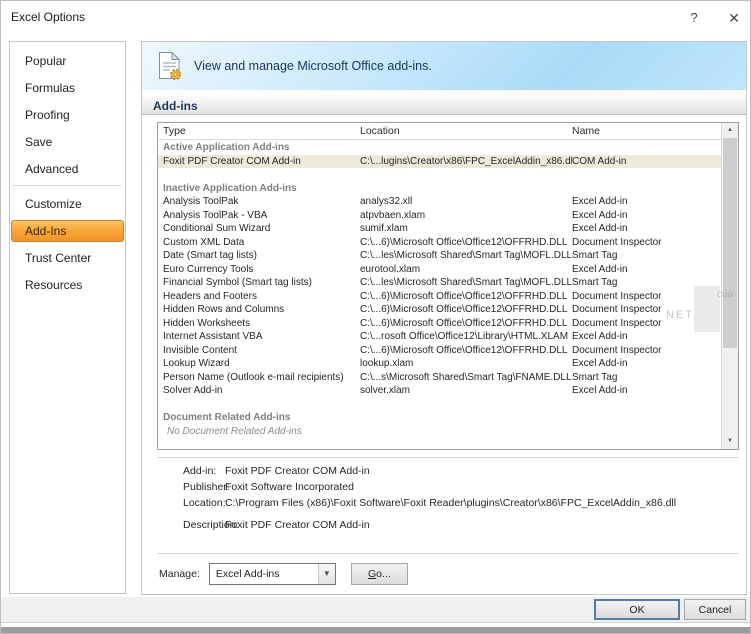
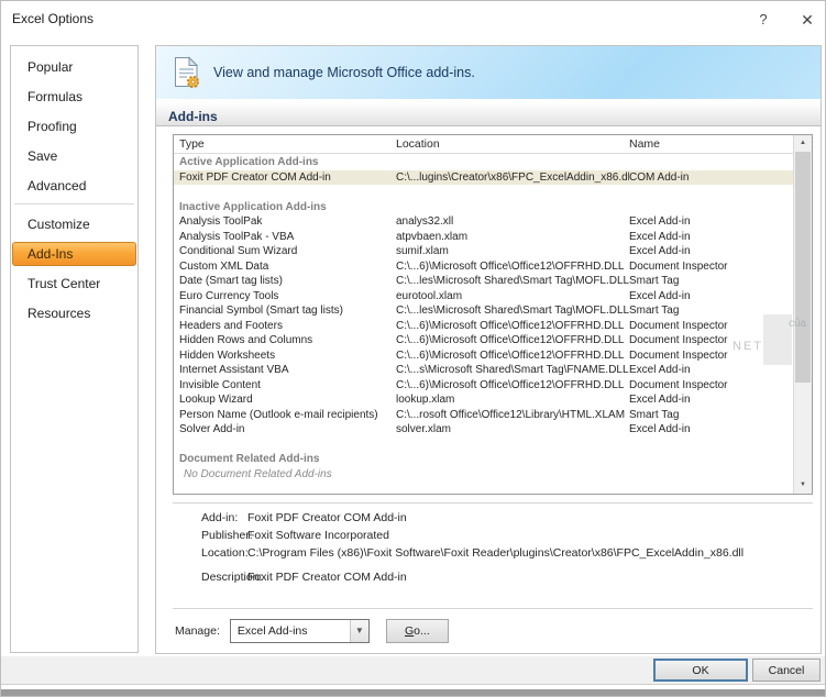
  Excel Options
  ?
  ✕
  Popular
  Formulas
  Proofing
  Save
  Advanced
  Customize
  Add-Ins
  Trust Center
  Resources
  View and manage Microsoft Office add-ins.
  Add-ins
  Type
  Location
  Name
  Active Application Add-ins
  Foxit PDF Creator COM Add-in
  C:\...lugins\Creator\x86\FPC_ExcelAddin_x86.dl
  COM Add-in
  Inactive Application Add-ins
  Analysis ToolPak
  analys32.xll
  Excel Add-in
  Analysis ToolPak - VBA
  atpvbaen.xlam
  Excel Add-in
  Conditional Sum Wizard
  sumif.xlam
  Excel Add-in
  Custom XML Data
  C:\...6)\Microsoft Office\Office12\OFFRHD.DLL
  Document Inspector
  Date (Smart tag lists)
  C:\...les\Microsoft Shared\Smart Tag\MOFL.DLL
  Smart Tag
  Euro Currency Tools
  eurotool.xlam
  Excel Add-in
  Financial Symbol (Smart tag lists)
  C:\...les\Microsoft Shared\Smart Tag\MOFL.DLL
  Smart Tag
  Headers and Footers
  C:\...6)\Microsoft Office\Office12\OFFRHD.DLL
  Document Inspector
  Hidden Rows and Columns
  C:\...6)\Microsoft Office\Office12\OFFRHD.DLL
  Document Inspector
  Hidden Worksheets
  C:\...6)\Microsoft Office\Office12\OFFRHD.DLL
  Document Inspector
  Internet Assistant VBA
- C:\...rosoft Office\Office12\Library\HTML.XLAM
+ C:\...s\Microsoft Shared\Smart Tag\FNAME.DLL
  Excel Add-in
  Invisible Content
  C:\...6)\Microsoft Office\Office12\OFFRHD.DLL
  Document Inspector
  Lookup Wizard
  lookup.xlam
  Excel Add-in
  Person Name (Outlook e-mail recipients)
- C:\...s\Microsoft Shared\Smart Tag\FNAME.DLL
+ C:\...rosoft Office\Office12\Library\HTML.XLAM
  Smart Tag
  Solver Add-in
  solver.xlam
  Excel Add-in
  Document Related Add-ins
  No Document Related Add-ins
  Add-in:
  Foxit PDF Creator COM Add-in
  Publisher:
  Foxit Software Incorporated
  Location:
  C:\Program Files (x86)\Foxit Software\Foxit Reader\plugins\Creator\x86\FPC_ExcelAddin_x86.dll
  Description:
  Foxit PDF Creator COM Add-in
  Manage:
  Excel Add-ins
  ▼
  Go...
  của
  NET
  OK
  Cancel
